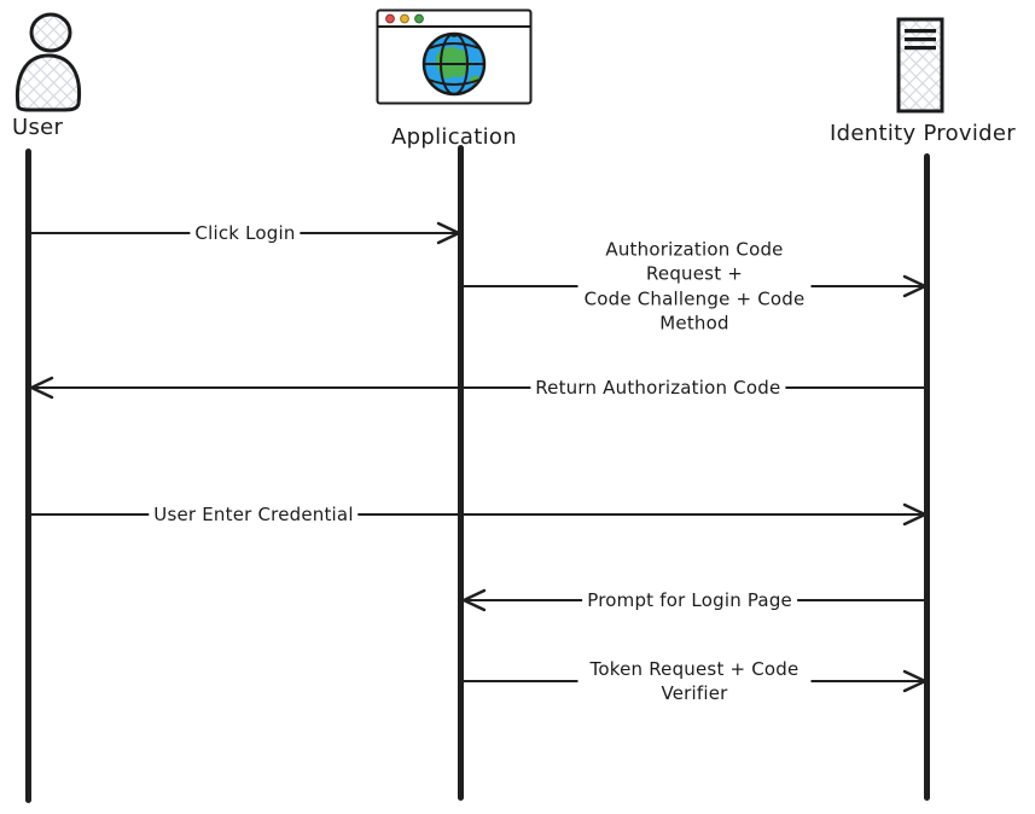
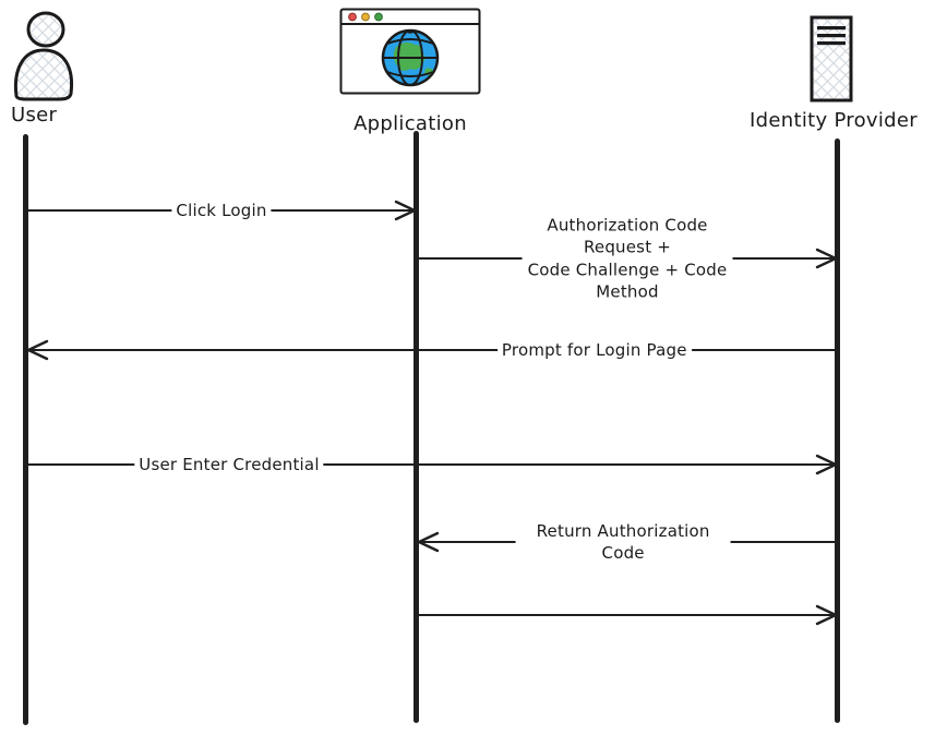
  User
  Application
  Identity Provider
  Click Login
  Authorization Code Request +
  Code Challenge + Code Method
- Return Authorization Code
+ Prompt for Login Page
  User Enter Credential
- Prompt for Login Page
+ Return Authorization Code
- Token Request + Code Verifier
